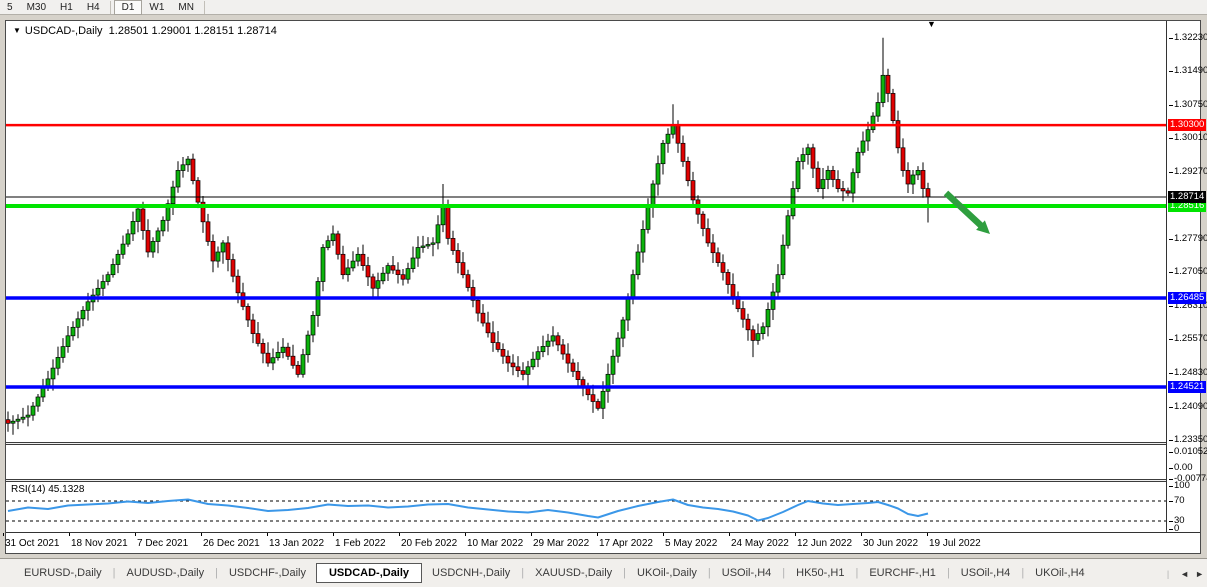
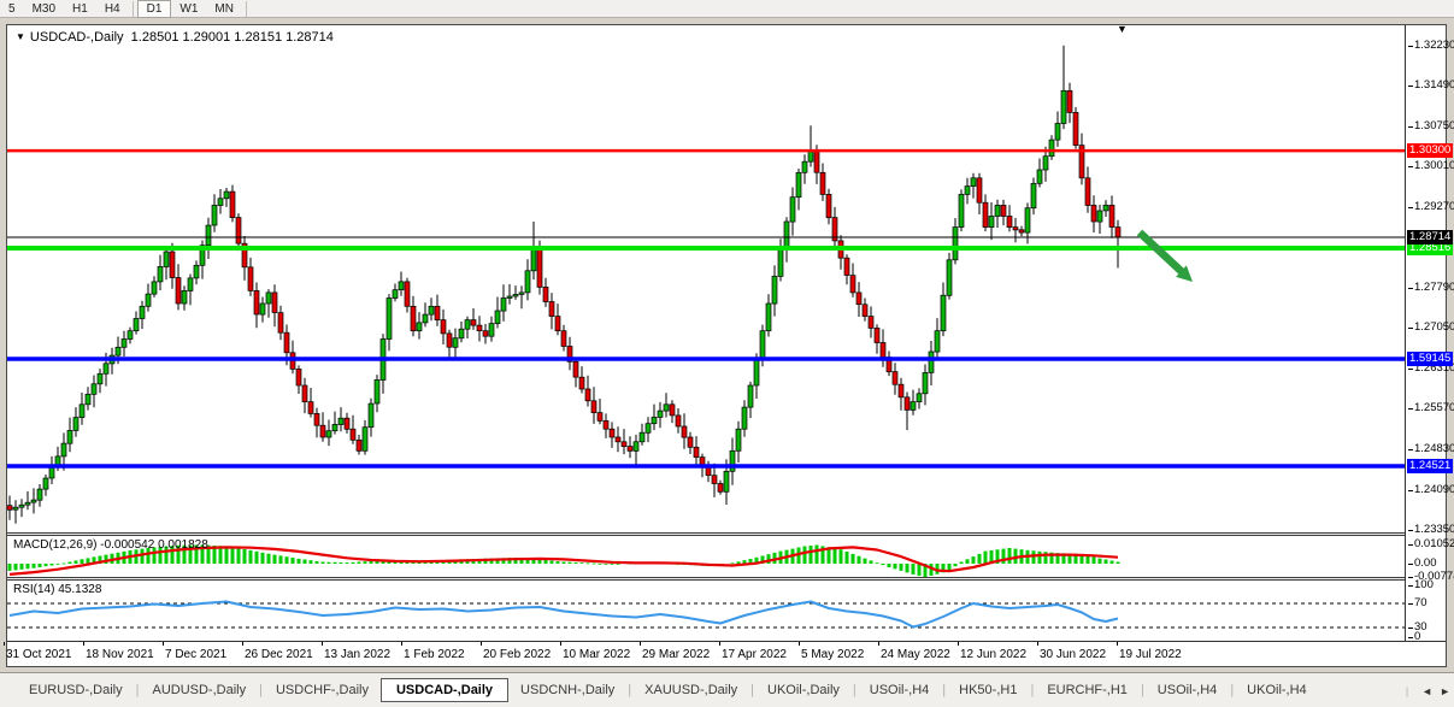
  5
  M30
  H1
  H4
  D1
  W1
  MN
  ▼ USDCAD-,Daily 1.28501 1.29001 1.28151 1.28714
  ▼
+ MACD(12,26,9) -0.000542 0.001828
  RSI(14) 45.1328
  1.32230
  1.31490
  1.30750
  1.30010
  1.29270
  1.27790
  1.27050
  1.26310
  1.25570
  1.24830
  1.24090
  1.23350
  1.30300
  1.28516
- 1.26485
+ 1.59145
  1.24521
  1.28714
  0.01052
  0.00
  -0.0077
  100
  70
  30
  0
  31 Oct 2021
  18 Nov 2021
  7 Dec 2021
  26 Dec 2021
  13 Jan 2022
  1 Feb 2022
  20 Feb 2022
  10 Mar 2022
  29 Mar 2022
  17 Apr 2022
  5 May 2022
  24 May 2022
  12 Jun 2022
  30 Jun 2022
  19 Jul 2022
  EURUSD-,Daily
  |
  AUDUSD-,Daily
  |
  USDCHF-,Daily
  USDCAD-,Daily
  USDCNH-,Daily
  |
  XAUUSD-,Daily
  |
  UKOil-,Daily
  |
  USOil-,H4
  |
  HK50-,H1
  |
  EURCHF-,H1
  |
  USOil-,H4
  |
  UKOil-,H4
  |
  ◄
  ►
